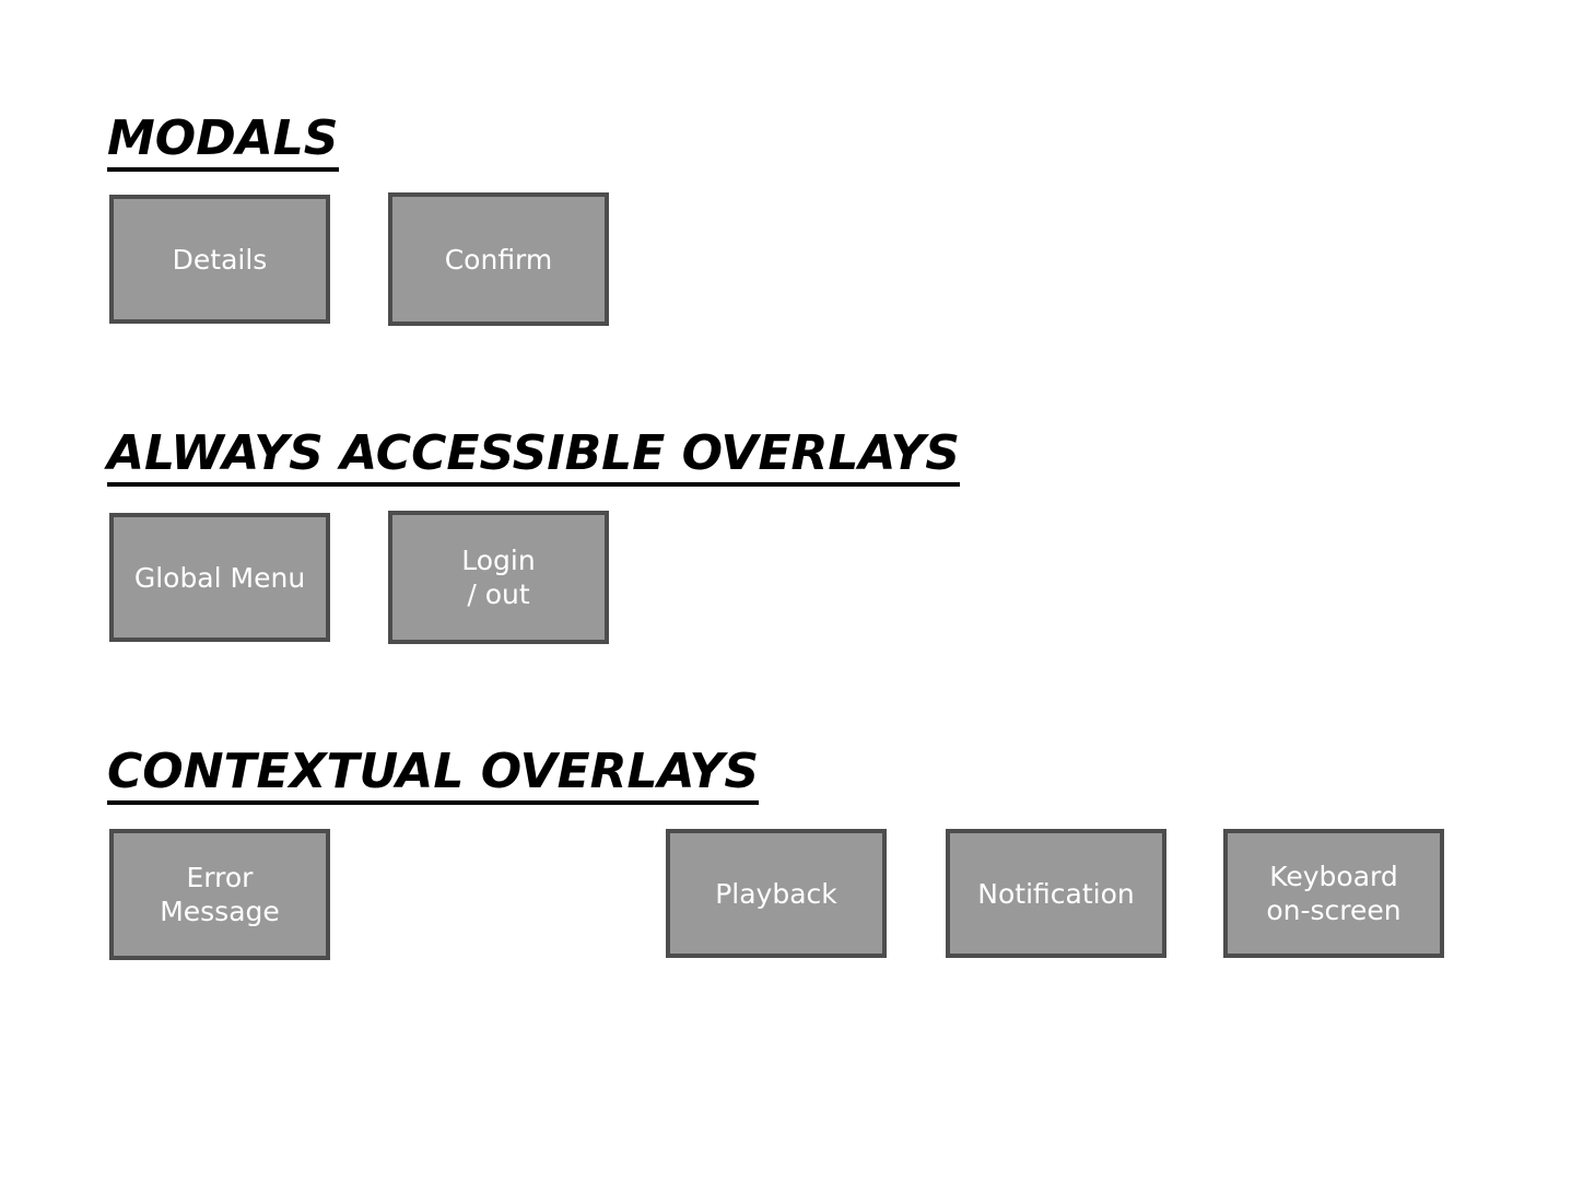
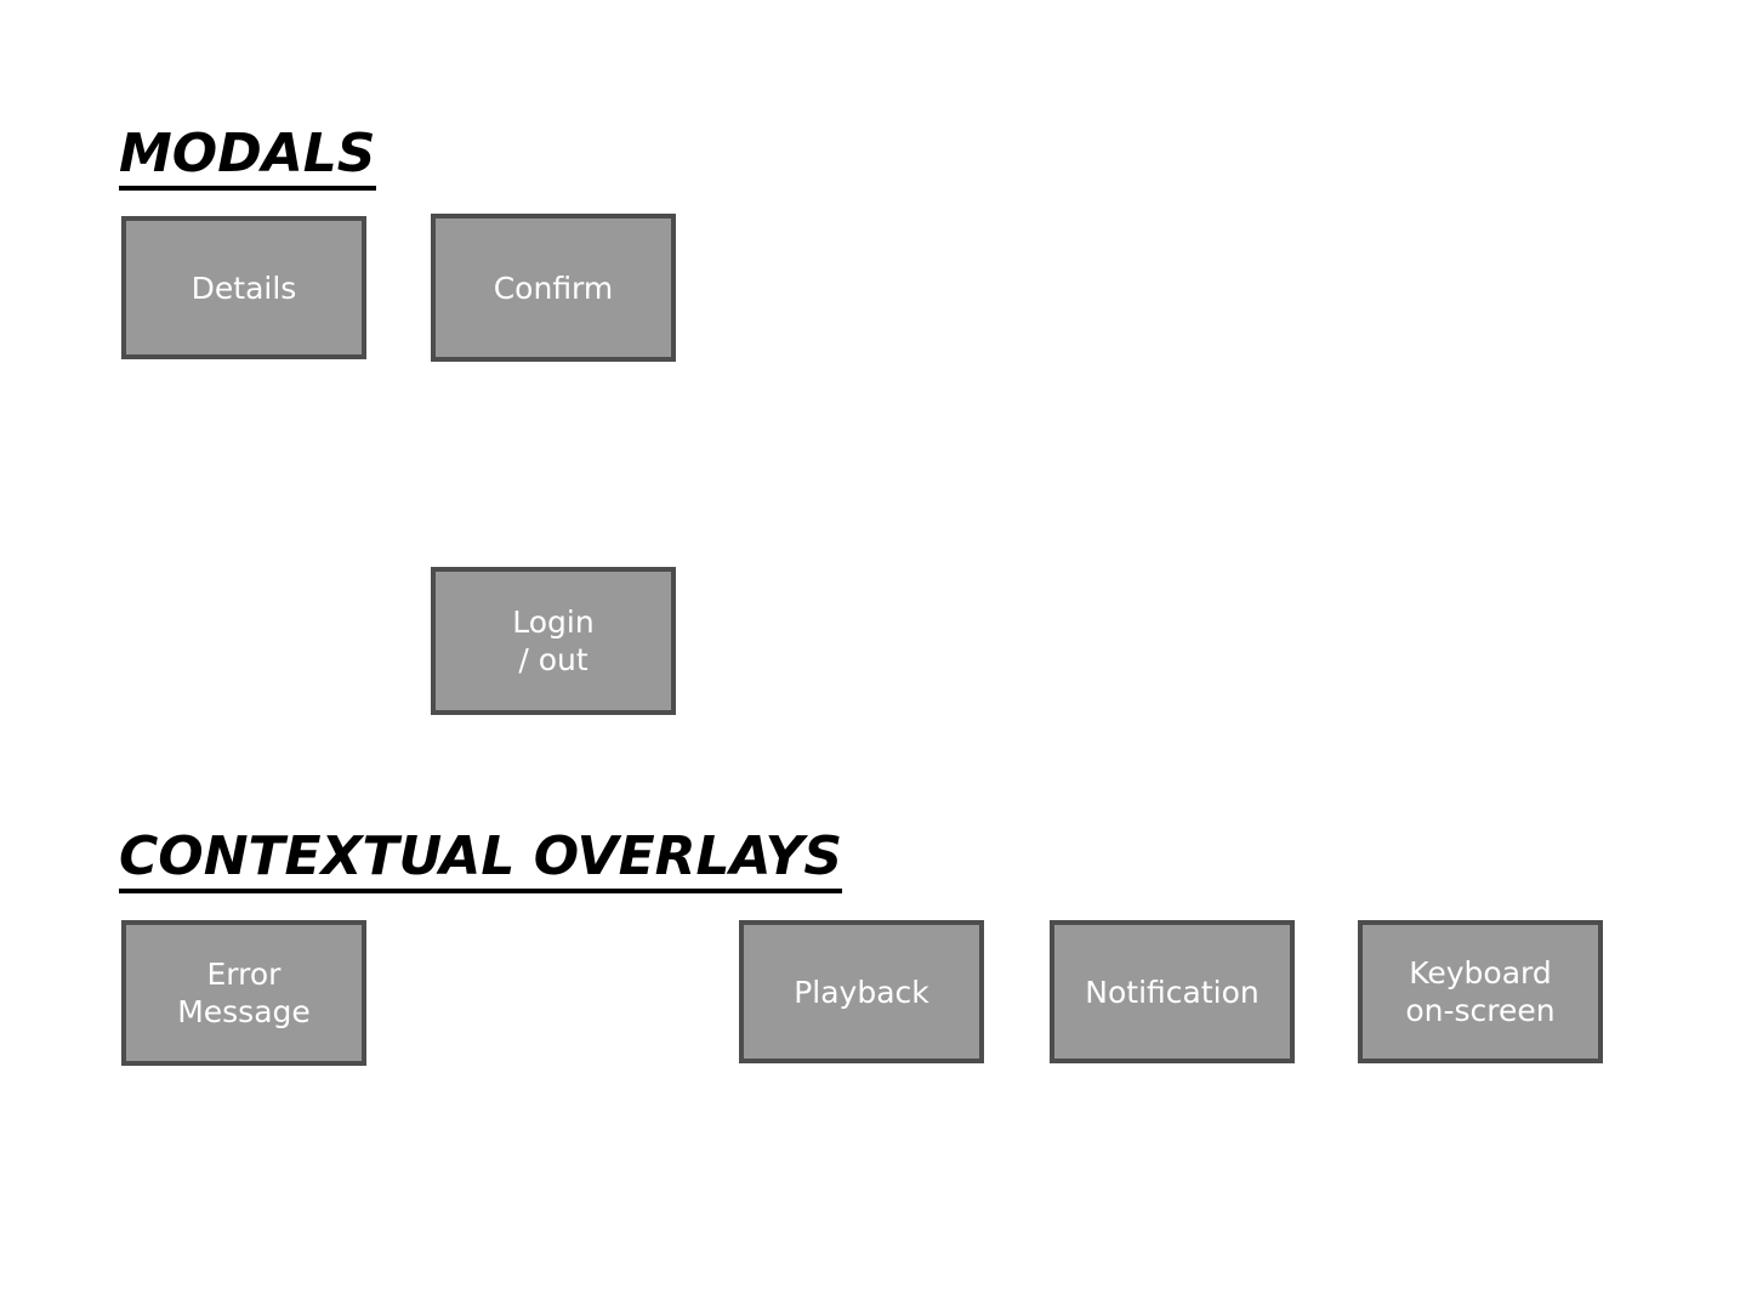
  MODALS
  Details
  Confirm
- ALWAYS ACCESSIBLE OVERLAYS
- Global Menu
  Login
  / out
  CONTEXTUAL OVERLAYS
  Error
  Message
  Playback
  Notification
  Keyboard
  on-screen
